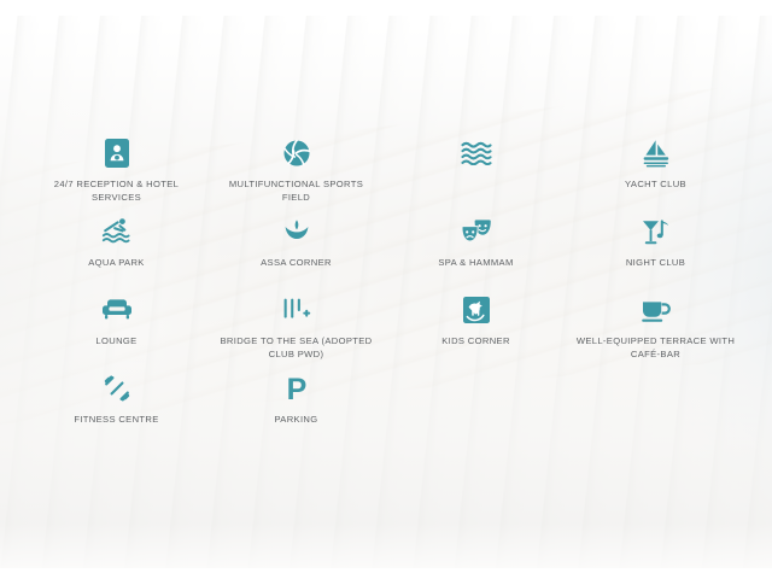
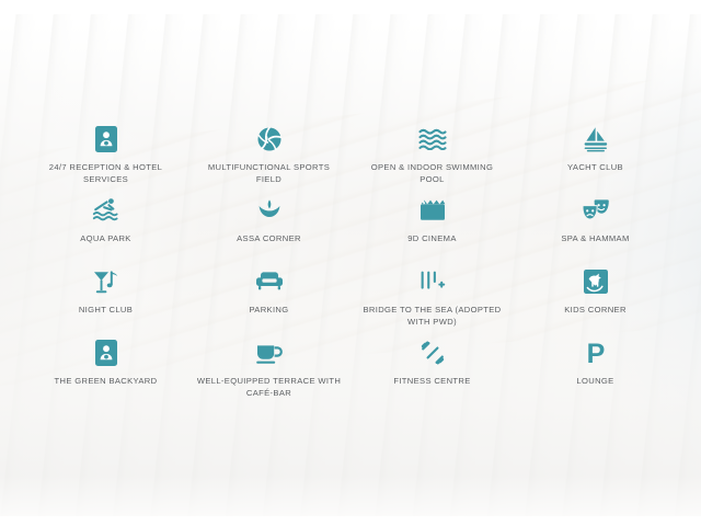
  24/7 RECEPTION & HOTEL SERVICES
  MULTIFUNCTIONAL SPORTS FIELD
+ OPEN & INDOOR SWIMMING POOL
  YACHT CLUB
  AQUA PARK
  ASSA CORNER
+ 9D CINEMA
  SPA & HAMMAM
  NIGHT CLUB
- LOUNGE
+ PARKING
- BRIDGE TO THE SEA (ADOPTED CLUB PWD)
+ BRIDGE TO THE SEA (ADOPTED WITH PWD)
  KIDS CORNER
+ THE GREEN BACKYARD
  WELL-EQUIPPED TERRACE WITH CAFÉ-BAR
  FITNESS CENTRE
  P
- PARKING
+ LOUNGE
